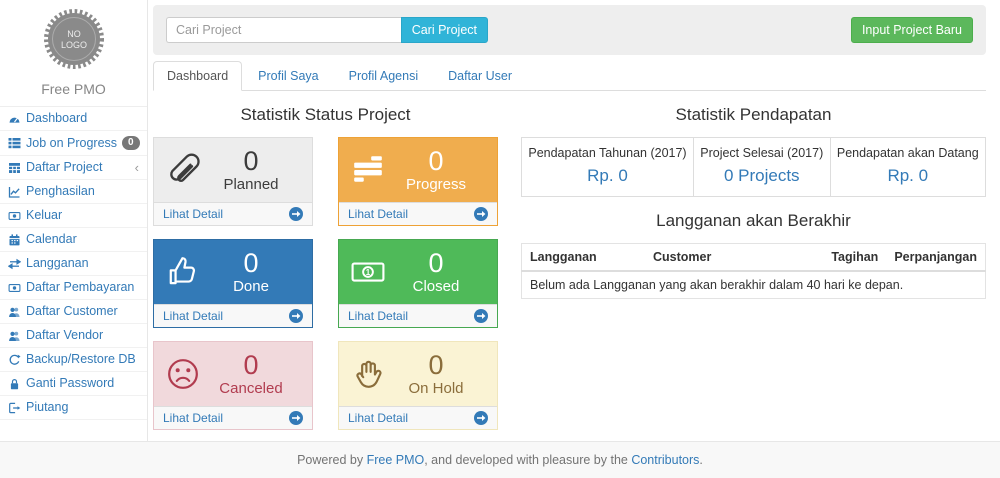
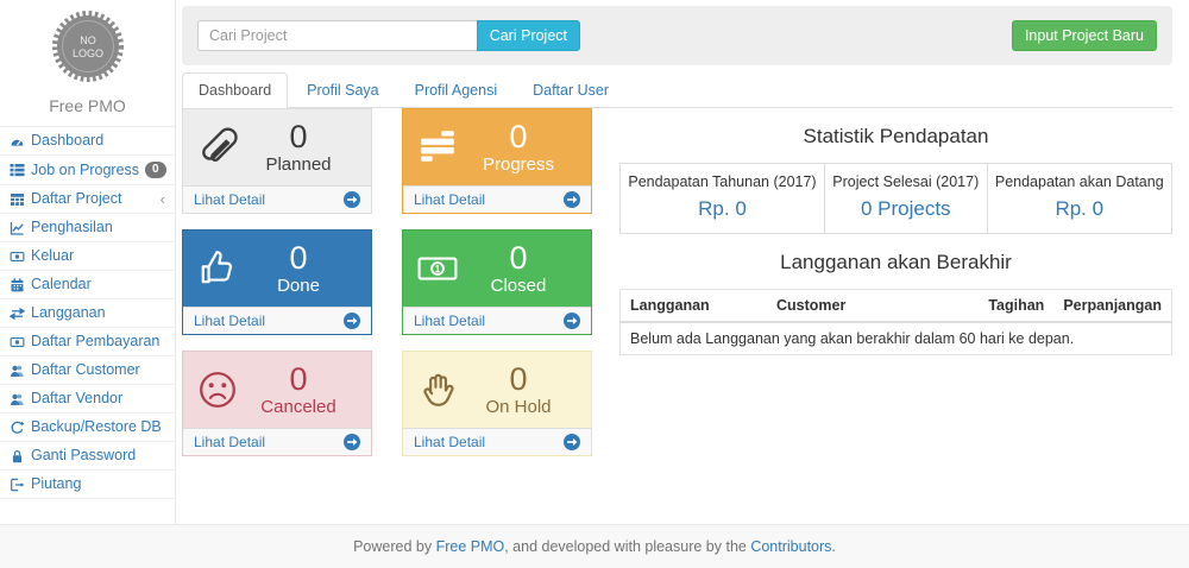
  NO
  LOGO
  Free PMO
  Dashboard
  Job on Progress
  0
  Daftar Project
  ‹
  Penghasilan
  Keluar
  Calendar
  Langganan
  Daftar Pembayaran
  Daftar Customer
  Daftar Vendor
  Backup/Restore DB
  Ganti Password
  Piutang
  Cari Project
  Cari Project
  Input Project Baru
  Dashboard
  Profil Saya
  Profil Agensi
  Daftar User
- Statistik Status Project
  0
  Planned
  Lihat Detail
  0
  Progress
  Lihat Detail
  0
  Done
  Lihat Detail
  1
  0
  Closed
  Lihat Detail
  0
  Canceled
  Lihat Detail
  0
  On Hold
  Lihat Detail
  Statistik Pendapatan
  Pendapatan Tahunan (2017) Rp. 0	Project Selesai (2017) 0 Projects	Pendapatan akan Datang Rp. 0
  Langganan akan Berakhir
  Langganan	Customer	Tagihan	Perpanjangan
- Belum ada Langganan yang akan berakhir dalam 40 hari ke depan.
+ Belum ada Langganan yang akan berakhir dalam 60 hari ke depan.
  Powered by Free PMO, and developed with pleasure by the Contributors.
